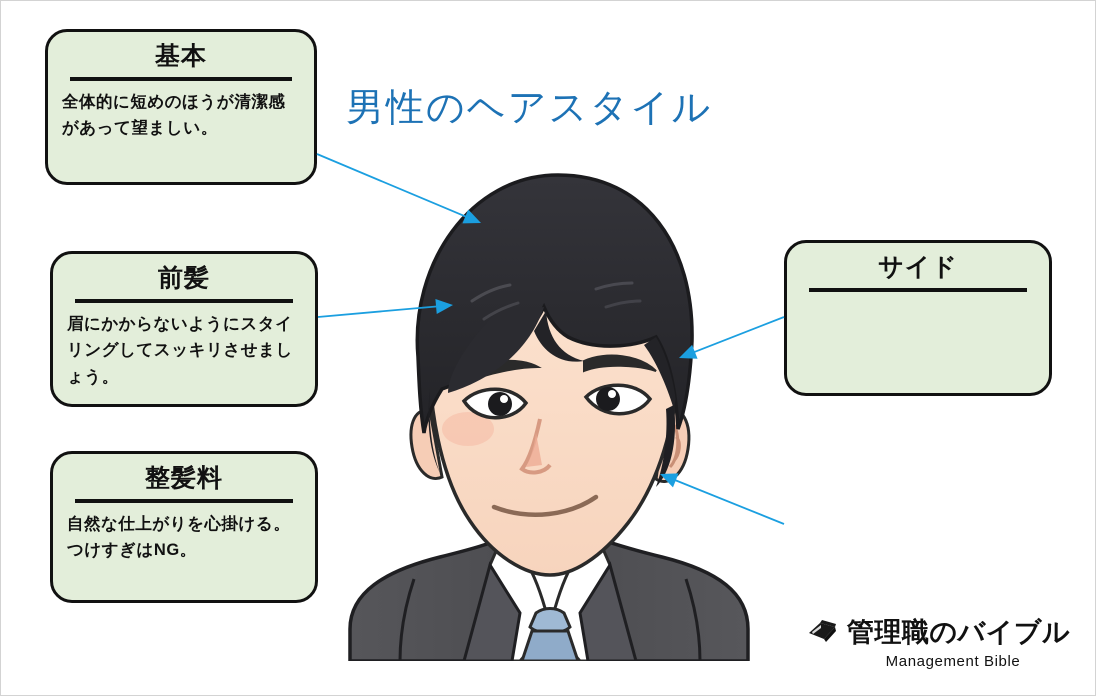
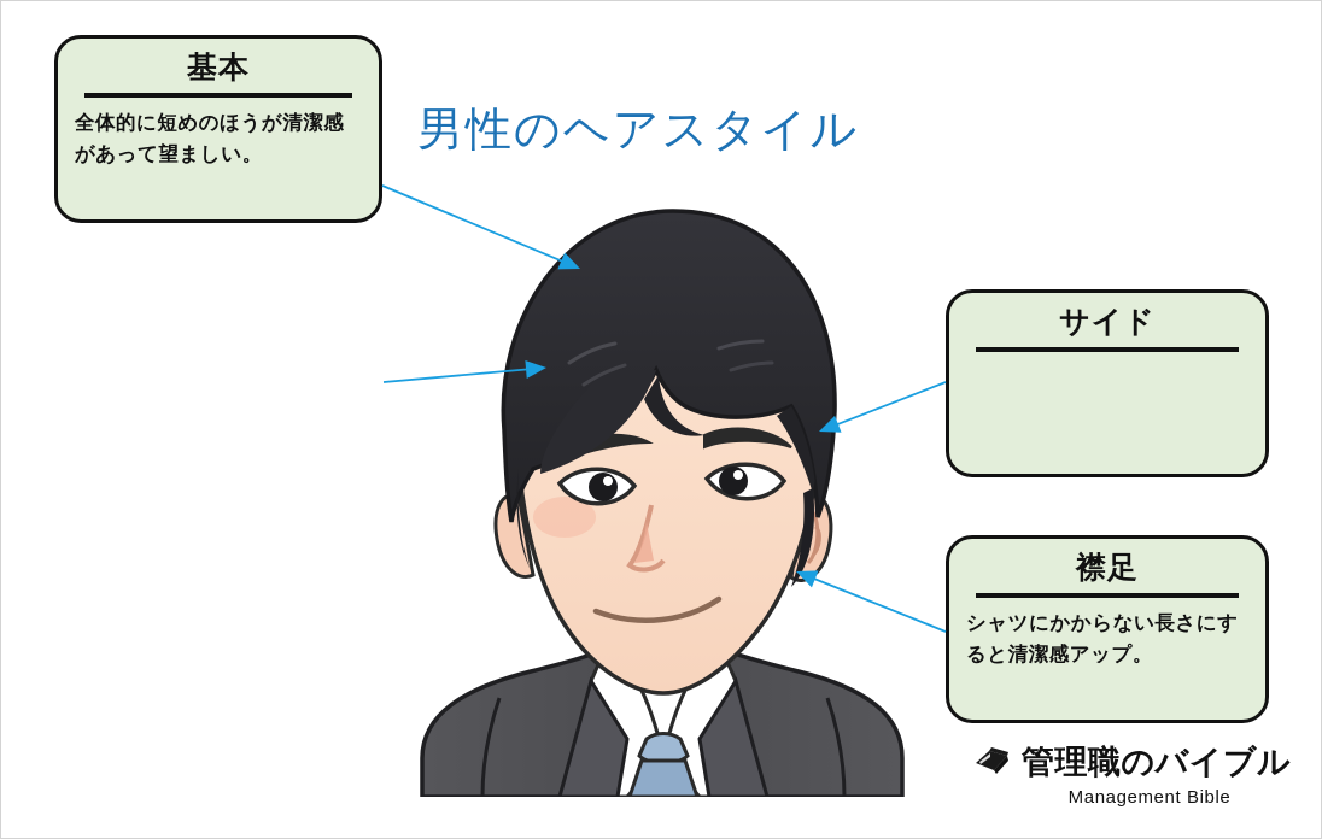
  男性のヘアスタイル
  基本
  全体的に短めのほうが清潔感があって望ましい。
- 前髪
- 眉にかからないようにスタイリングしてスッキリさせましょう。
- 整髪料
- 自然な仕上がりを心掛ける。つけすぎはNG。
  サイド
+ 襟足
+ シャツにかからない長さにすると清潔感アップ。
  管理職のバイブル
  Management Bible
